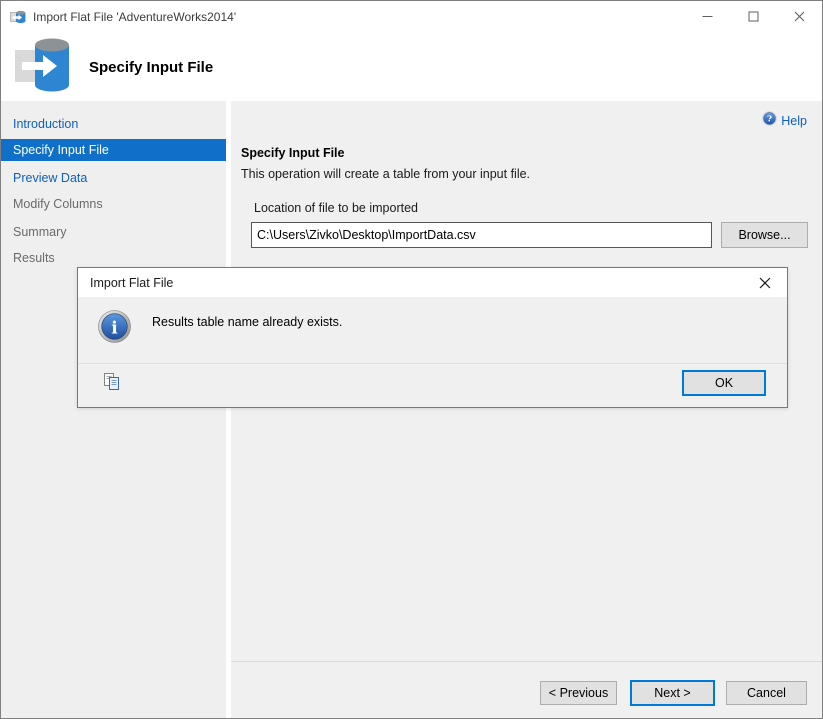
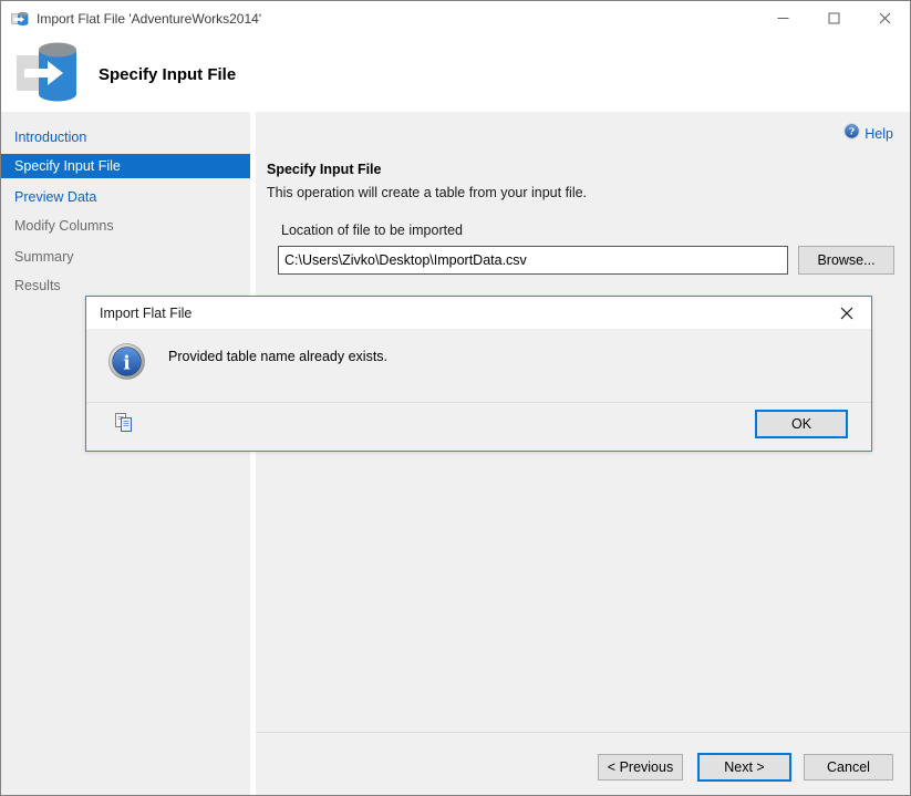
  Import Flat File 'AdventureWorks2014'
  Specify Input File
  Introduction
  Specify Input File
  Preview Data
  Modify Columns
  Summary
  Results
  ?
  Help
  Specify Input File
  This operation will create a table from your input file.
  Location of file to be imported
  C:\Users\Zivko\Desktop\ImportData.csv
  Browse...
  < Previous
  Next >
  Cancel
  Import Flat File
  i
- Results table name already exists.
+ Provided table name already exists.
  OK
